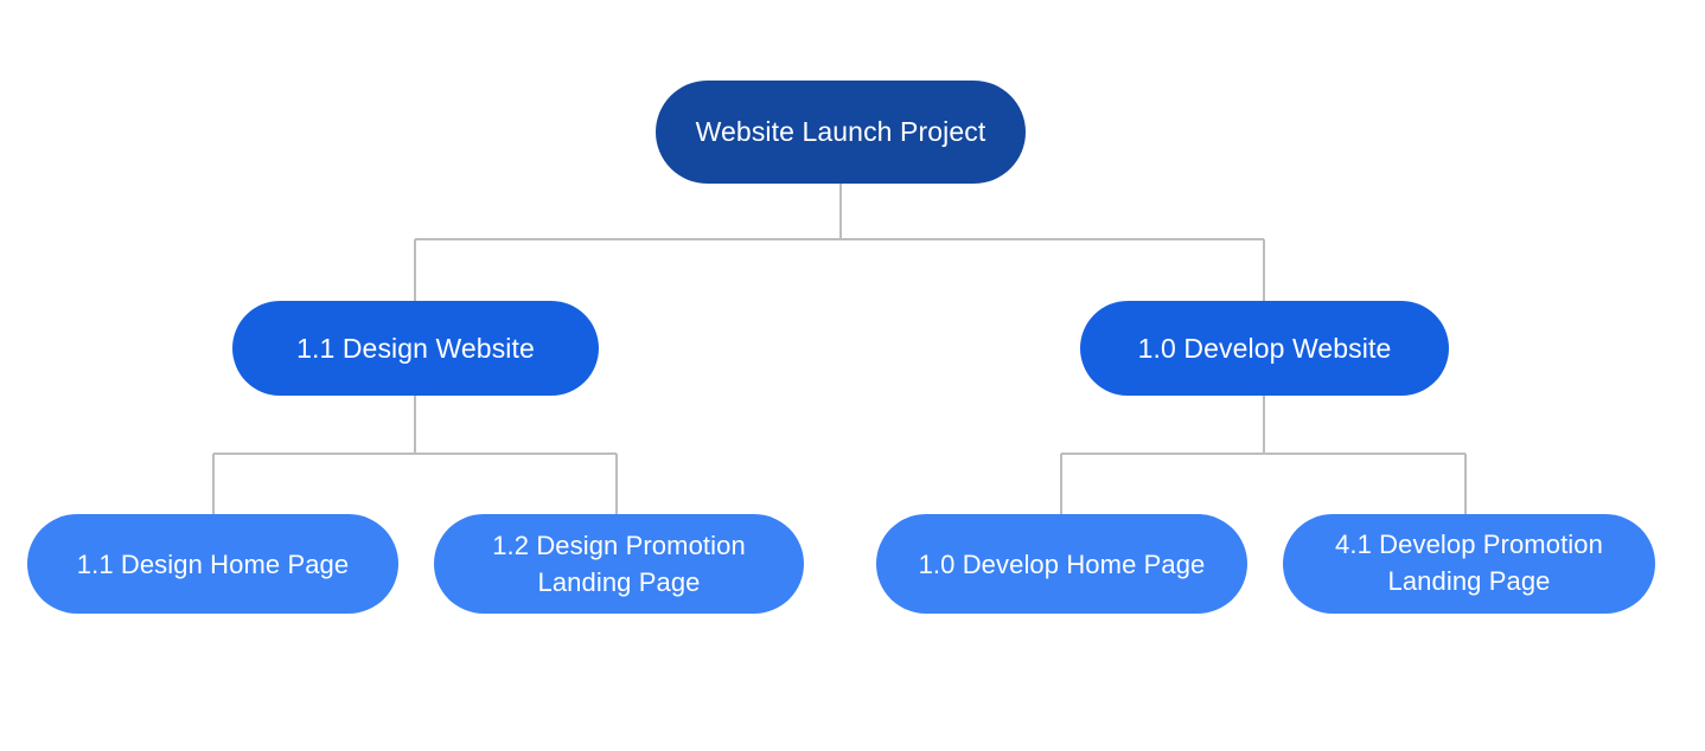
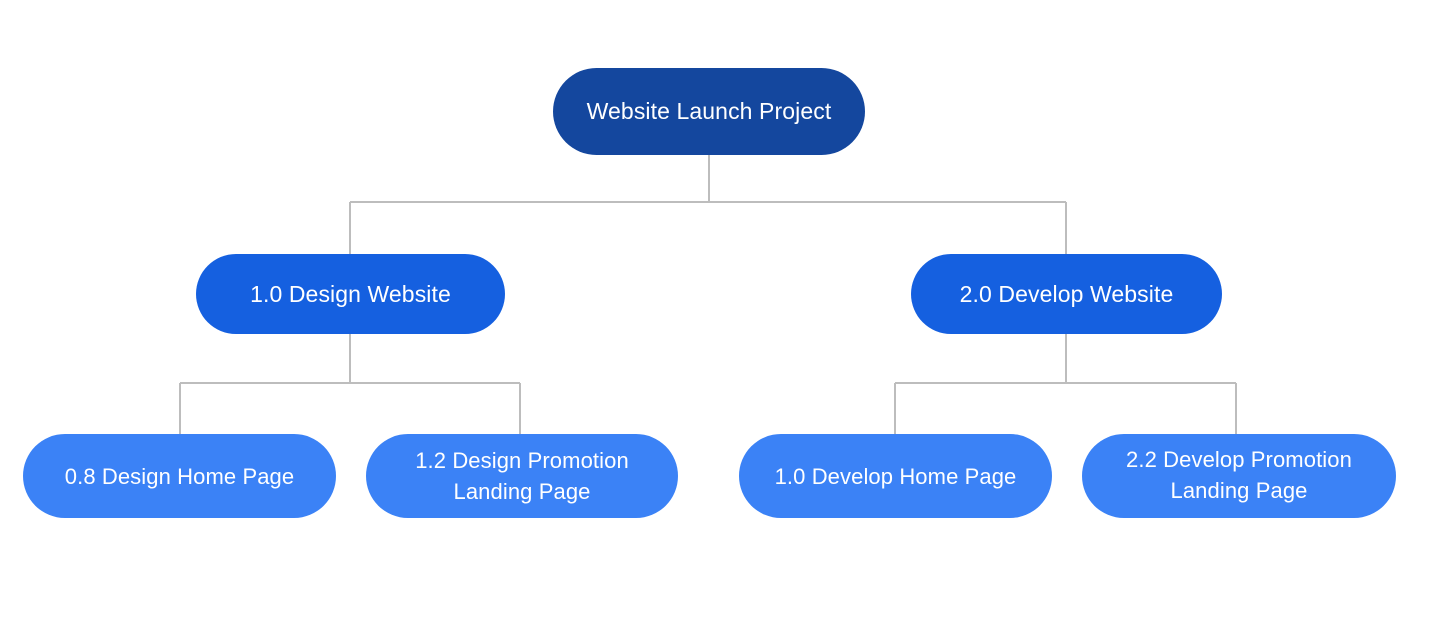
  Website Launch Project
- 1.1 Design Website
+ 1.0 Design Website
- 1.0 Develop Website
+ 2.0 Develop Website
- 1.1 Design Home Page
+ 0.8 Design Home Page
  1.2 Design Promotion Landing Page
  1.0 Develop Home Page
- 4.1 Develop Promotion Landing Page
+ 2.2 Develop Promotion Landing Page
